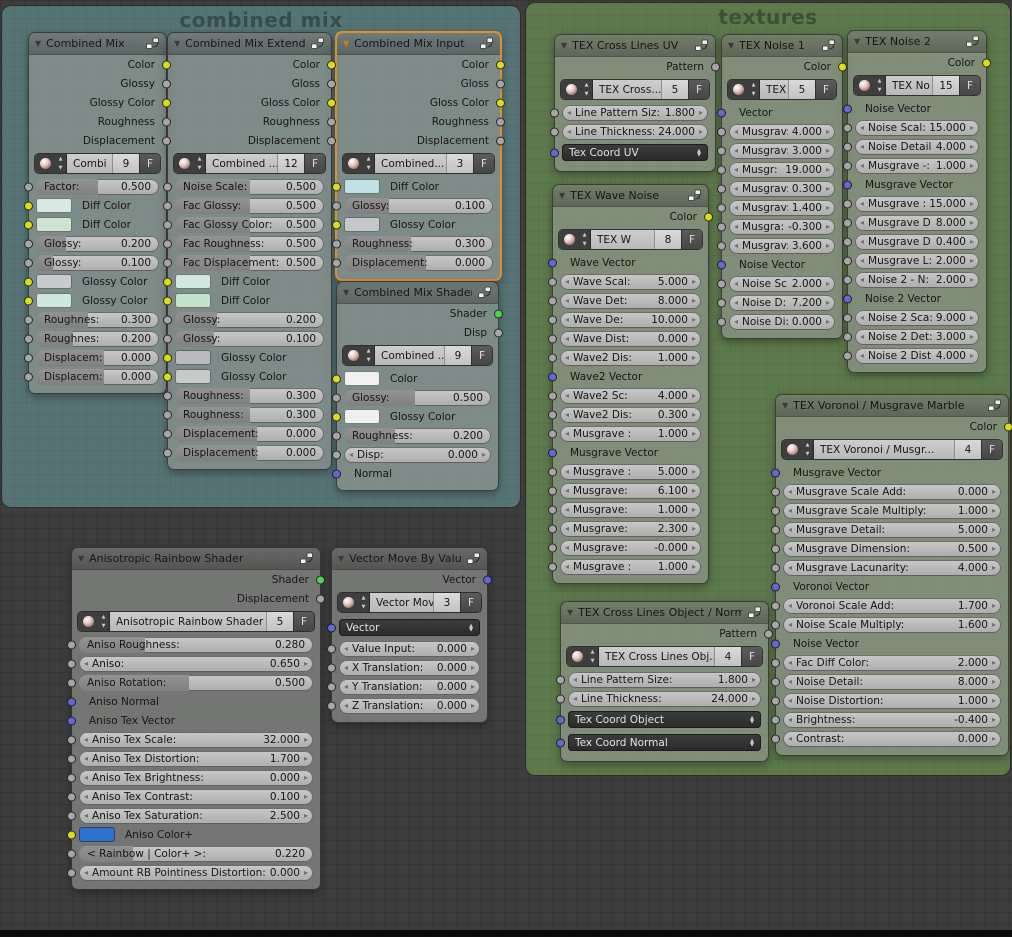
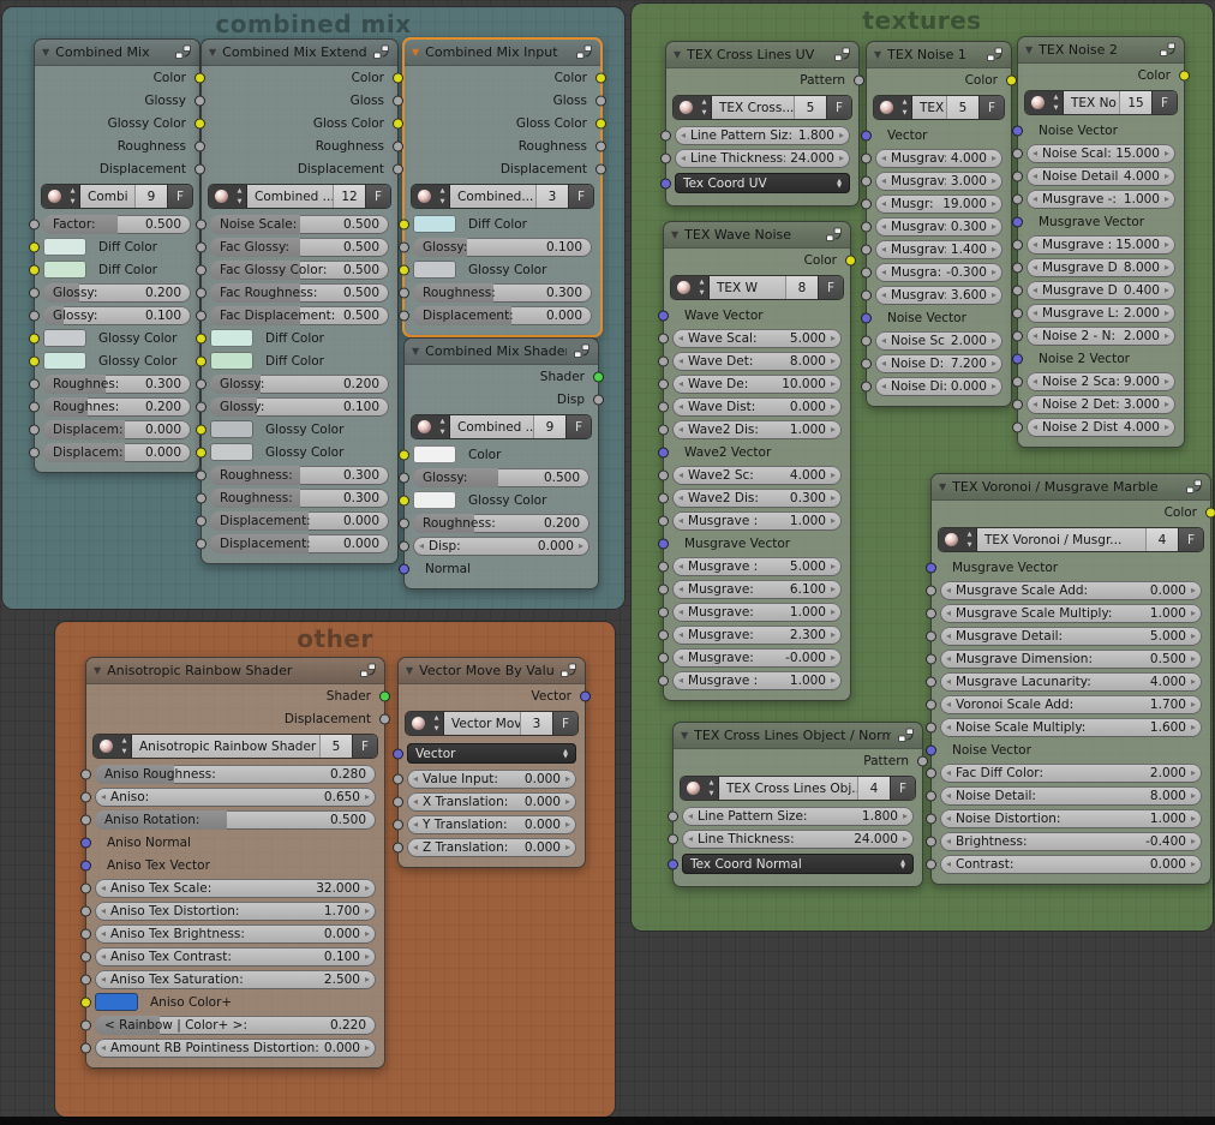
  combined mix
  textures
+ other
  ▼
  Combined Mix
  Color
  Glossy
  Glossy Color
  Roughness
  Displacement
  Combi
  9
  F
  Factor:
  0.500
  Diff Color
  Diff Color
  Glossy:
  0.200
  Glossy:
  0.100
  Glossy Color
  Glossy Color
  Roughnes:
  0.300
  Roughnes:
  0.200
  Displacem:
  0.000
  Displacem:
  0.000
  ▼
  Combined Mix Extend
  Color
  Gloss
  Gloss Color
  Roughness
  Displacement
  Combined ..
  12
  F
  Noise Scale:
  0.500
  Fac Glossy:
  0.500
  Fac Glossy Color:
  0.500
  Fac Roughness:
  0.500
  Fac Displacement:
  0.500
  Diff Color
  Diff Color
  Glossy:
  0.200
  Glossy:
  0.100
  Glossy Color
  Glossy Color
  Roughness:
  0.300
  Roughness:
  0.300
  Displacement:
  0.000
  Displacement:
  0.000
  ▼
  Combined Mix Input
  Color
  Gloss
  Gloss Color
  Roughness
  Displacement
  Combined...
  3
  F
  Diff Color
  Glossy:
  0.100
  Glossy Color
  Roughness:
  0.300
  Displacement:
  0.000
  ▼
  Combined Mix Shade
  Shader
  Disp
  Combined ..
  9
  F
  Color
  Glossy:
  0.500
  Glossy Color
  Roughness:
  0.200
  ◂
  Disp:
  0.000
  ▸
  Normal
  ▼
  TEX Cross Lines UV
  Pattern
  TEX Cross...
  5
  F
  ◂
  Line Pattern Siz:
  1.800
  ▸
  ◂
  Line Thickness:
  24.000
  ▸
  Tex Coord UV
  ▼
  TEX Noise 1
  Color
  TEX
  5
  F
  Vector
  ◂
  Musgrav
  4.000
  ▸
  ◂
  Musgrav
  3.000
  ▸
  ◂
  Musgr:
  19.000
  ▸
  ◂
  Musgrav
  0.300
  ▸
  ◂
  Musgrav
  1.400
  ▸
  ◂
  Musgra:
  -0.300
  ▸
  ◂
  Musgrav
  3.600
  ▸
  Noise Vector
  ◂
  Noise Sc
  2.000
  ▸
  ◂
  Noise D:
  7.200
  ▸
  ◂
  Noise Di:
  0.000
  ▸
  ▼
  TEX Noise 2
  Color
  TEX No
  15
  F
  Noise Vector
  ◂
  Noise Scal:
  15.000
  ▸
  ◂
  Noise Detail
  4.000
  ▸
  ◂
  Musgrave -:
  1.000
  ▸
  Musgrave Vector
  ◂
  Musgrave :
  15.000
  ▸
  ◂
  Musgrave D
  8.000
  ▸
  ◂
  Musgrave D
  0.400
  ▸
  ◂
  Musgrave L:
  2.000
  ▸
  ◂
  Noise 2 - N:
  2.000
  ▸
  Noise 2 Vector
  ◂
  Noise 2 Sca:
  9.000
  ▸
  ◂
  Noise 2 Det:
  3.000
  ▸
  ◂
  Noise 2 Dist
  4.000
  ▸
  ▼
  TEX Wave Noise
  Color
  TEX W
  8
  F
  Wave Vector
  ◂
  Wave Scal:
  5.000
  ▸
  ◂
  Wave Det:
  8.000
  ▸
  ◂
  Wave De:
  10.000
  ▸
  ◂
  Wave Dist:
  0.000
  ▸
  ◂
  Wave2 Dis:
  1.000
  ▸
  Wave2 Vector
  ◂
  Wave2 Sc:
  4.000
  ▸
  ◂
  Wave2 Dis:
  0.300
  ▸
  ◂
  Musgrave :
  1.000
  ▸
  Musgrave Vector
  ◂
  Musgrave :
  5.000
  ▸
  ◂
  Musgrave:
  6.100
  ▸
  ◂
  Musgrave:
  1.000
  ▸
  ◂
  Musgrave:
  2.300
  ▸
  ◂
  Musgrave:
  -0.000
  ▸
  ◂
  Musgrave :
  1.000
  ▸
  ▼
  TEX Voronoi / Musgrave Marble
  Color
  TEX Voronoi / Musgr...
  4
  F
  Musgrave Vector
  ◂
  Musgrave Scale Add:
  0.000
  ▸
  ◂
  Musgrave Scale Multiply:
  1.000
  ▸
  ◂
  Musgrave Detail:
  5.000
  ▸
  ◂
  Musgrave Dimension:
  0.500
  ▸
  ◂
  Musgrave Lacunarity:
  4.000
  ▸
- Voronoi Vector
  ◂
  Voronoi Scale Add:
  1.700
  ▸
  ◂
  Noise Scale Multiply:
  1.600
  ▸
  Noise Vector
  ◂
  Fac Diff Color:
  2.000
  ▸
  ◂
  Noise Detail:
  8.000
  ▸
  ◂
  Noise Distortion:
  1.000
  ▸
  ◂
  Brightness:
  -0.400
  ▸
  ◂
  Contrast:
  0.000
  ▸
  ▼
  TEX Cross Lines Object / Norm
  Pattern
  TEX Cross Lines Obj.
  4
  F
  ◂
  Line Pattern Size:
  1.800
  ▸
  ◂
  Line Thickness:
  24.000
  ▸
- Tex Coord Object
  Tex Coord Normal
  ▼
  Anisotropic Rainbow Shader
  Shader
  Displacement
  Anisotropic Rainbow Shader
  5
  F
  Aniso Roughness:
  0.280
  ◂
  Aniso:
  0.650
  ▸
  Aniso Rotation:
  0.500
  Aniso Normal
  Aniso Tex Vector
  ◂
  Aniso Tex Scale:
  32.000
  ▸
  ◂
  Aniso Tex Distortion:
  1.700
  ▸
  ◂
  Aniso Tex Brightness:
  0.000
  ▸
  ◂
  Aniso Tex Contrast:
  0.100
  ▸
  ◂
  Aniso Tex Saturation:
  2.500
  ▸
  Aniso Color+
  < Rainbow | Color+ >:
  0.220
  ◂
  Amount RB Pointiness Distortion:
  0.000
  ▸
  ▼
  Vector Move By Valu
  Vector
  Vector Mov
  3
  F
  Vector
  ◂
  Value Input:
  0.000
  ▸
  ◂
  X Translation:
  0.000
  ▸
  ◂
  Y Translation:
  0.000
  ▸
  ◂
  Z Translation:
  0.000
  ▸
